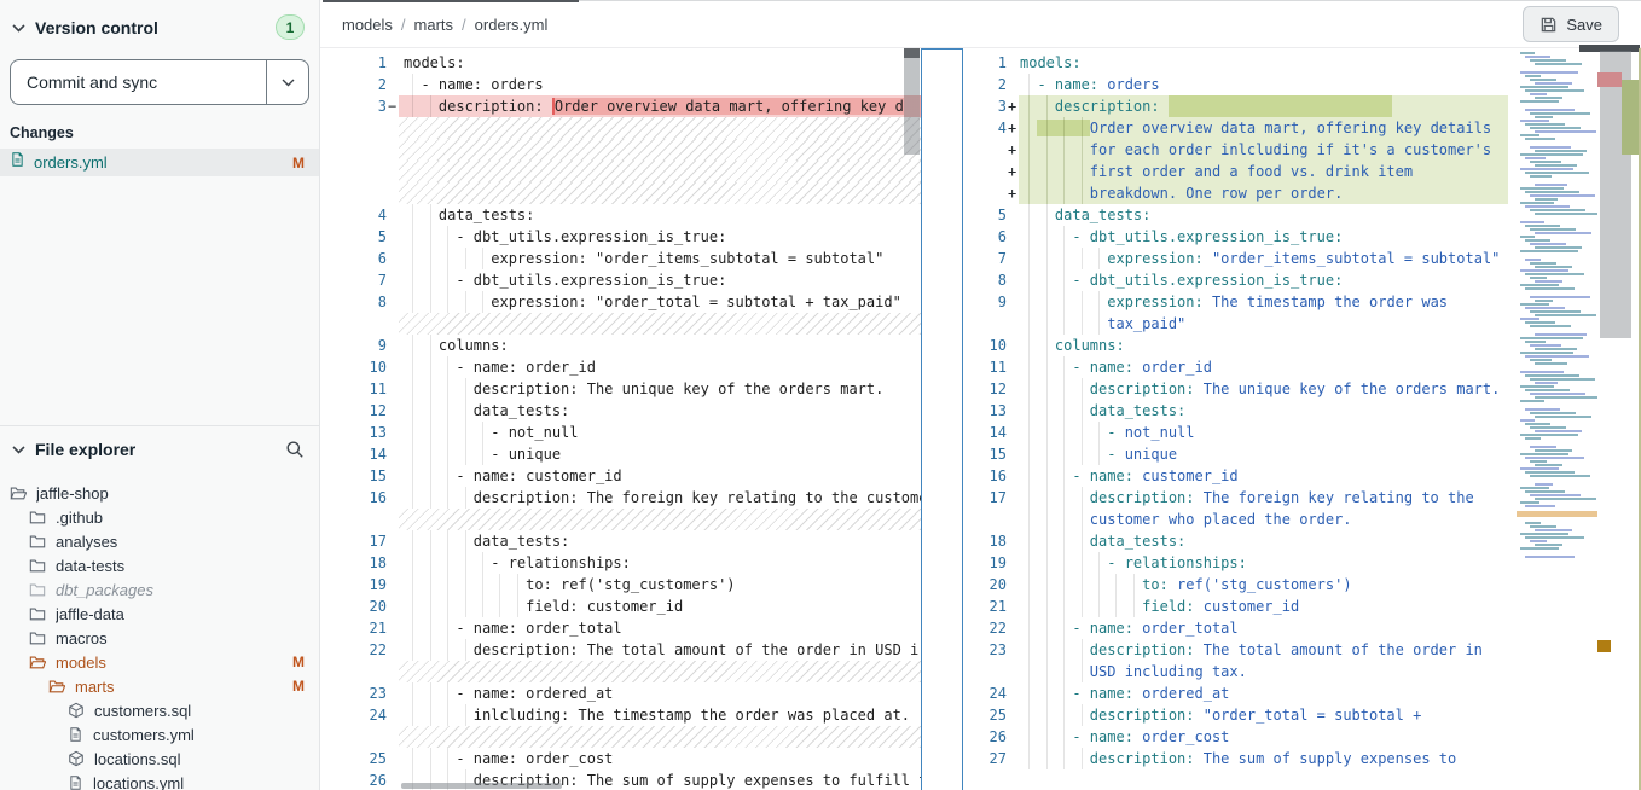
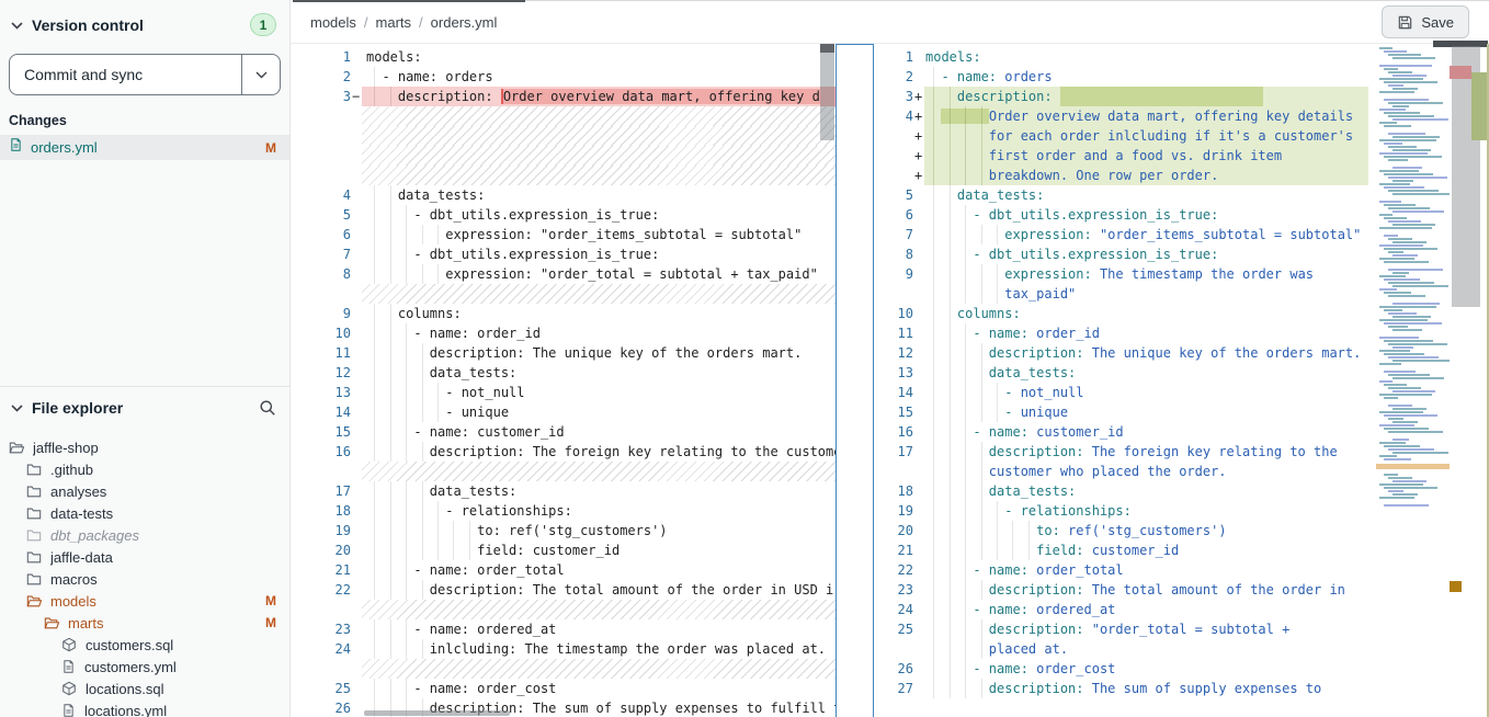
  Version control
  1
  Commit and sync
  Changes
  orders.yml
  M
  File explorer
  jaffle-shop
  .github
  analyses
  data-tests
  dbt_packages
  jaffle-data
  macros
  models
  M
  marts
  M
  customers.sql
  customers.yml
  locations.sql
  locations.yml
  models
  /
  marts
  /
  orders.yml
  Save
  1
  models:
  2
  - name: orders
  3
  −
  description: Order overview data mart, offering key d
  4
  data_tests:
  5
  - dbt_utils.expression_is_true:
  6
  expression: "order_items_subtotal = subtotal"
  7
  - dbt_utils.expression_is_true:
  8
  expression: "order_total = subtotal + tax_paid"
  9
  columns:
  10
  - name: order_id
  11
  description: The unique key of the orders mart.
  12
  data_tests:
  13
  - not_null
  14
  - unique
  15
  - name: customer_id
  16
  description: The foreign key relating to the custom
  17
  data_tests:
  18
  - relationships:
  19
  to: ref('stg_customers')
  20
  field: customer_id
  21
  - name: order_total
  22
  description: The total amount of the order in USD i
  23
  - name: ordered_at
  24
  inlcluding: The timestamp the order was placed at.
  25
  - name: order_cost
  26
  description: The sum of supply expenses to fulfill
  1
  models:
  2
  - name: orders
  3
  +
  description:
  4
  +
  Order overview data mart, offering key details
  +
  for each order inlcluding if it's a customer's
  +
  first order and a food vs. drink item
  +
  breakdown. One row per order.
  5
  data_tests:
  6
  - dbt_utils.expression_is_true:
  7
  expression: "order_items_subtotal = subtotal"
  8
  - dbt_utils.expression_is_true:
  9
  expression: The timestamp the order was
  tax_paid"
  10
  columns:
  11
  - name: order_id
  12
  description: The unique key of the orders mart.
  13
  data_tests:
  14
  - not_null
  15
  - unique
  16
  - name: customer_id
  17
  description: The foreign key relating to the
  customer who placed the order.
  18
  data_tests:
  19
  - relationships:
  20
  to: ref('stg_customers')
  21
  field: customer_id
  22
  - name: order_total
  23
  description: The total amount of the order in
- USD including tax.
  24
  - name: ordered_at
  25
  description: "order_total = subtotal +
+ placed at.
  26
  - name: order_cost
  27
  description: The sum of supply expenses to
